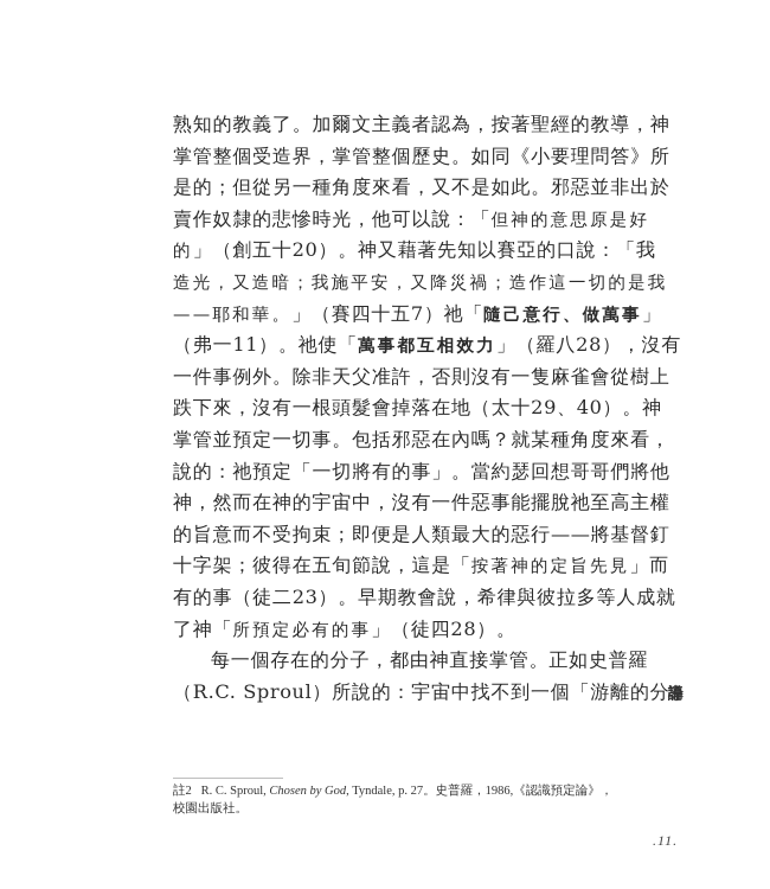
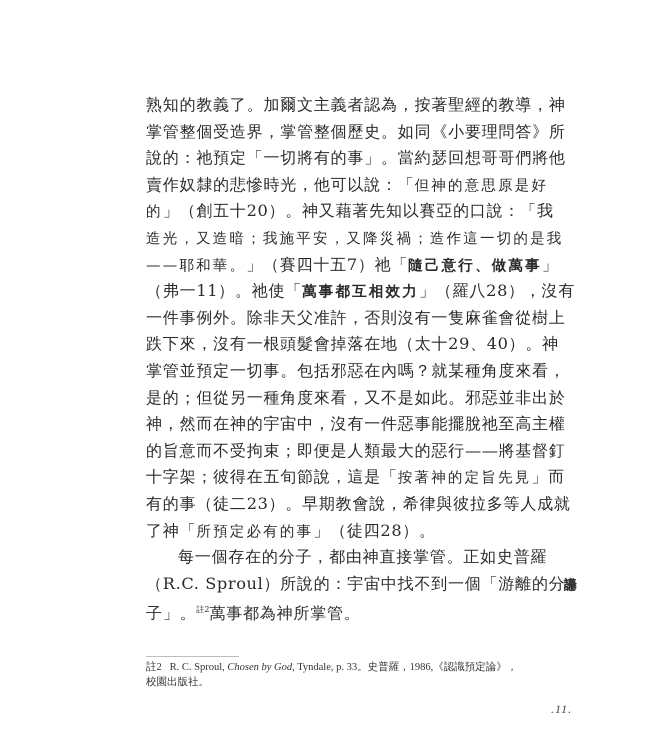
  熟知的教義了。加爾文主義者認為，按著聖經的教導，神
  掌管整個受造界，掌管整個歷史。如同《小要理問答》所
- 是的；但從另一種角度來看，又不是如此。邪惡並非出於
+ 說的：祂預定「一切將有的事」。當約瑟回想哥哥們將他
  賣作奴隸的悲慘時光，他可以說：「但神的意思原是好
  的」（創五十20）。神又藉著先知以賽亞的口說：「我
  造光，又造暗；我施平安，又降災禍；造作這一切的是我
  ——耶和華。」（賽四十五7）祂「隨己意行、做萬事」
  （弗一11）。祂使「萬事都互相效力」（羅八28），沒有
  一件事例外。除非天父准許，否則沒有一隻麻雀會從樹上
  跌下來，沒有一根頭髮會掉落在地（太十29、40）。神
  掌管並預定一切事。包括邪惡在內嗎？就某種角度來看，
- 說的：祂預定「一切將有的事」。當約瑟回想哥哥們將他
+ 是的；但從另一種角度來看，又不是如此。邪惡並非出於
  神，然而在神的宇宙中，沒有一件惡事能擺脫祂至高主權
  的旨意而不受拘束；即便是人類最大的惡行——將基督釘
  十字架；彼得在五旬節說，這是「按著神的定旨先見」而
  有的事（徒二23）。早期教會說，希律與彼拉多等人成就
  了神「所預定必有的事」（徒四28）。
  每一個存在的分子，都由神直接掌管。正如史普羅
  （R.C. Sproul）所說的：宇宙中找不到一個「游離的分
+ 子」。註2萬事都為神所掌管。
- 註2 R. C. Sproul, Chosen by God, Tyndale, p. 27。史普羅，1986,《認識預定論》，
+ 註2 R. C. Sproul, Chosen by God, Tyndale, p. 33。史普羅，1986,《認識預定論》，
  校園出版社。
  .11.
